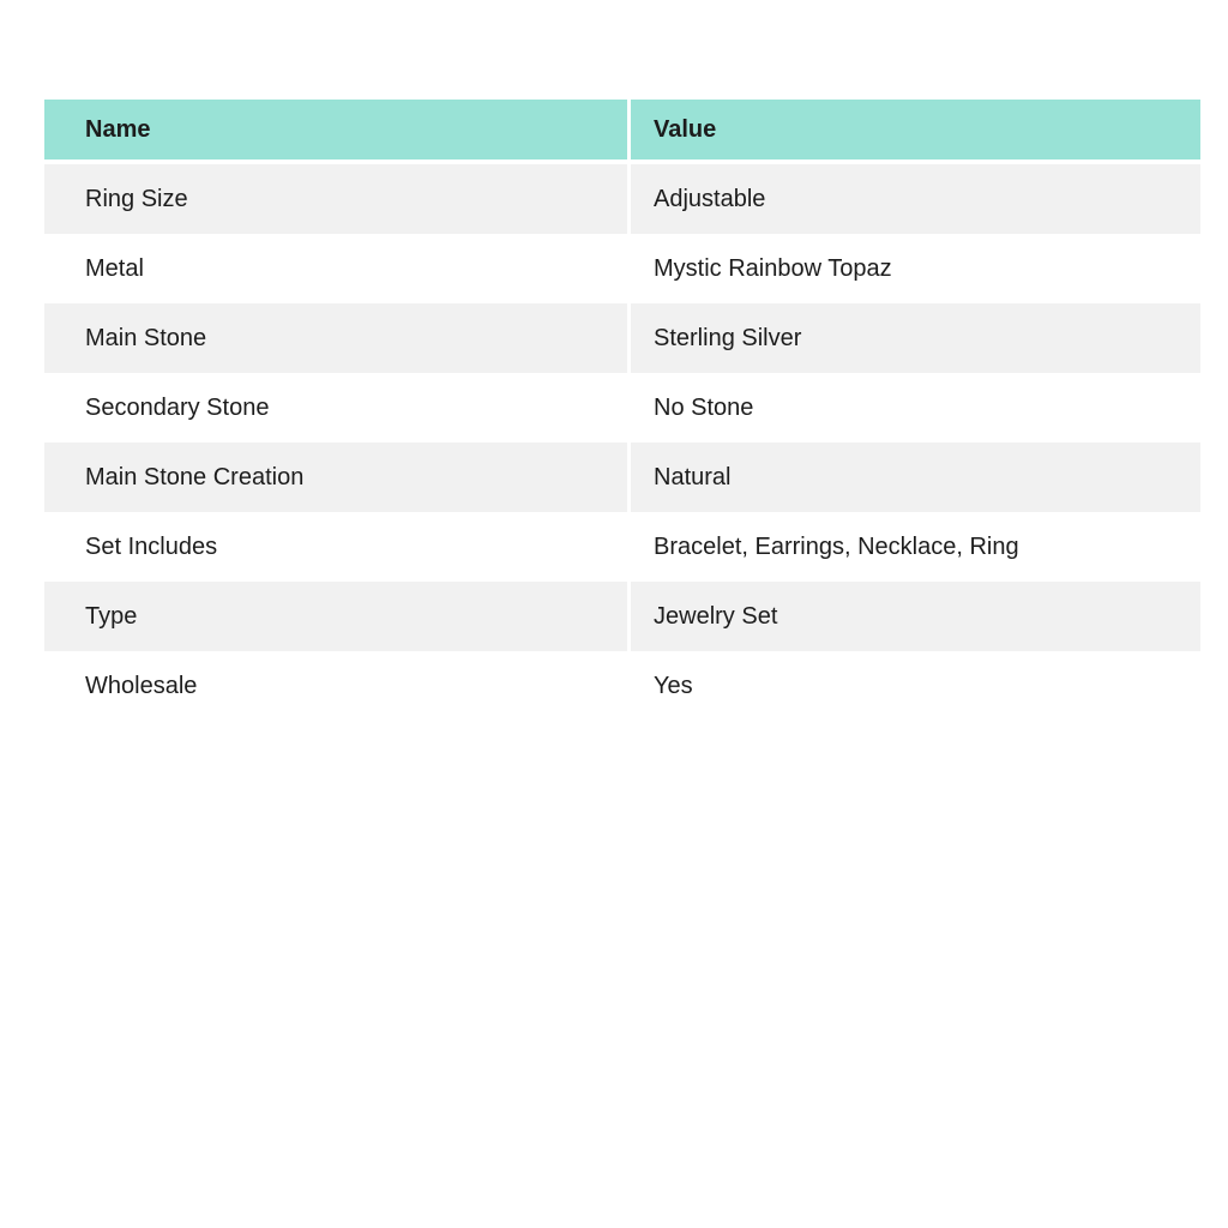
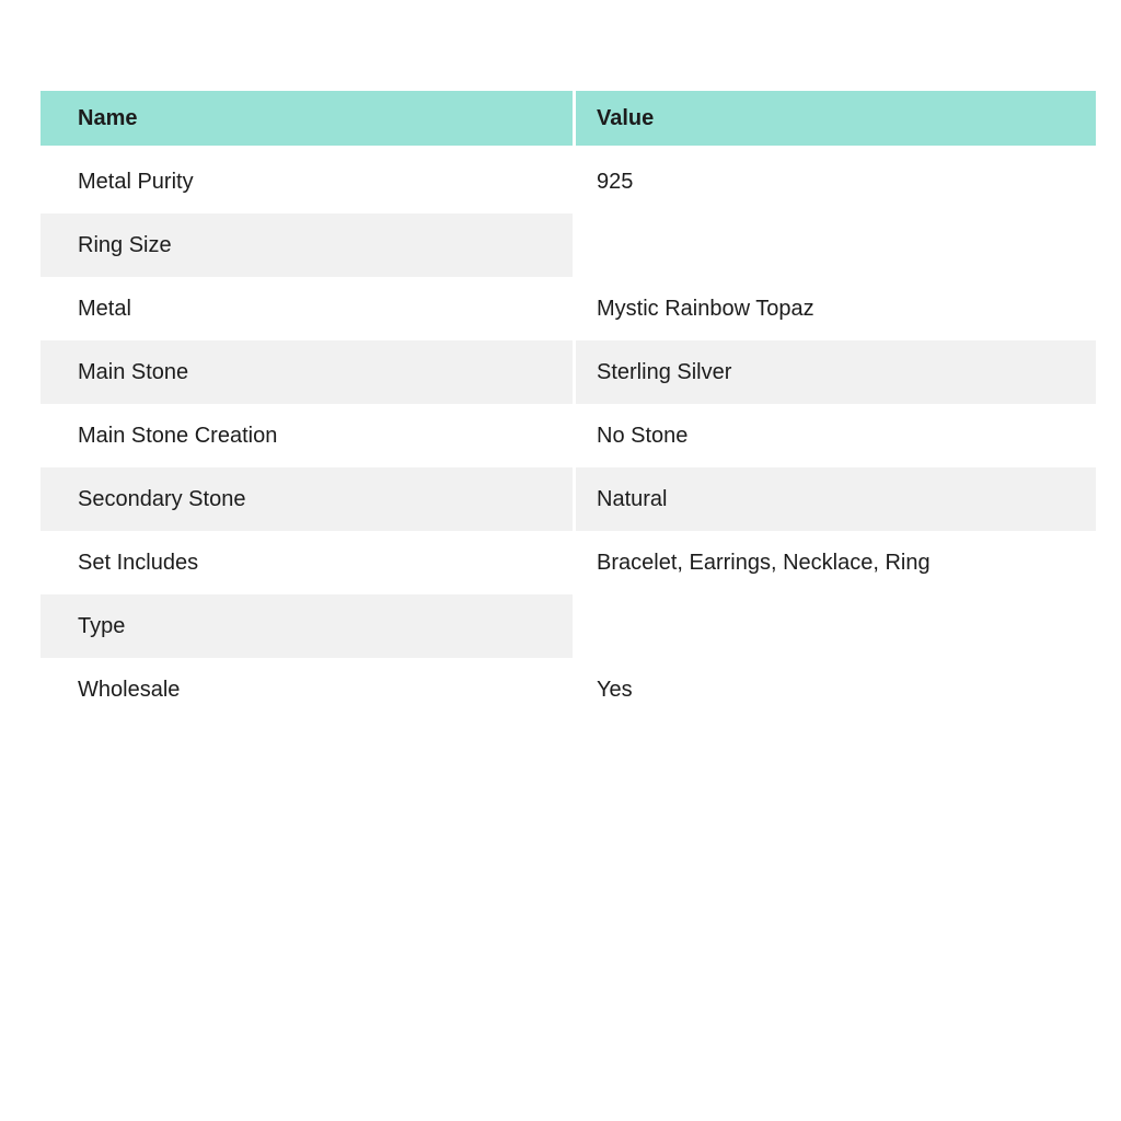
  Name
  Value
+ Metal Purity
+ 925
  Ring Size
- Adjustable
  Metal
  Mystic Rainbow Topaz
  Main Stone
  Sterling Silver
- Secondary Stone
+ Main Stone Creation
  No Stone
- Main Stone Creation
+ Secondary Stone
  Natural
  Set Includes
  Bracelet, Earrings, Necklace, Ring
  Type
- Jewelry Set
  Wholesale
  Yes
